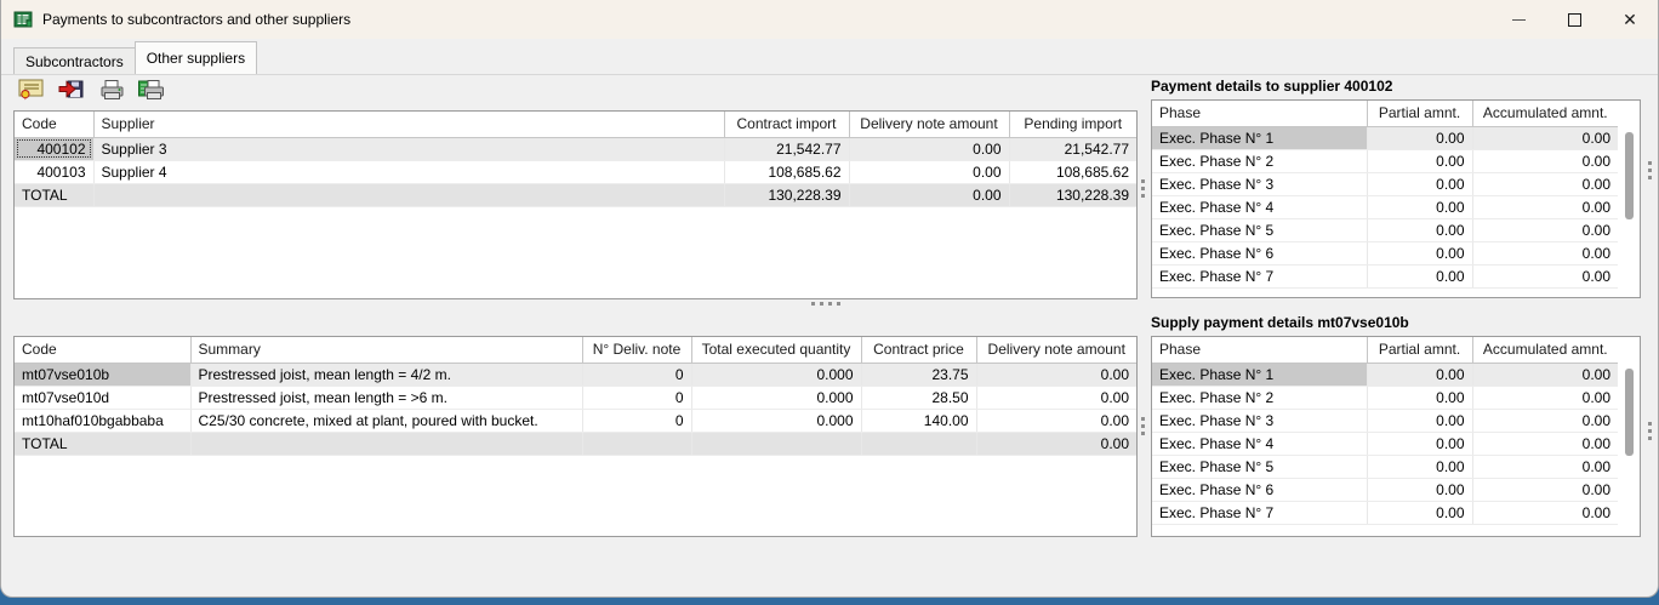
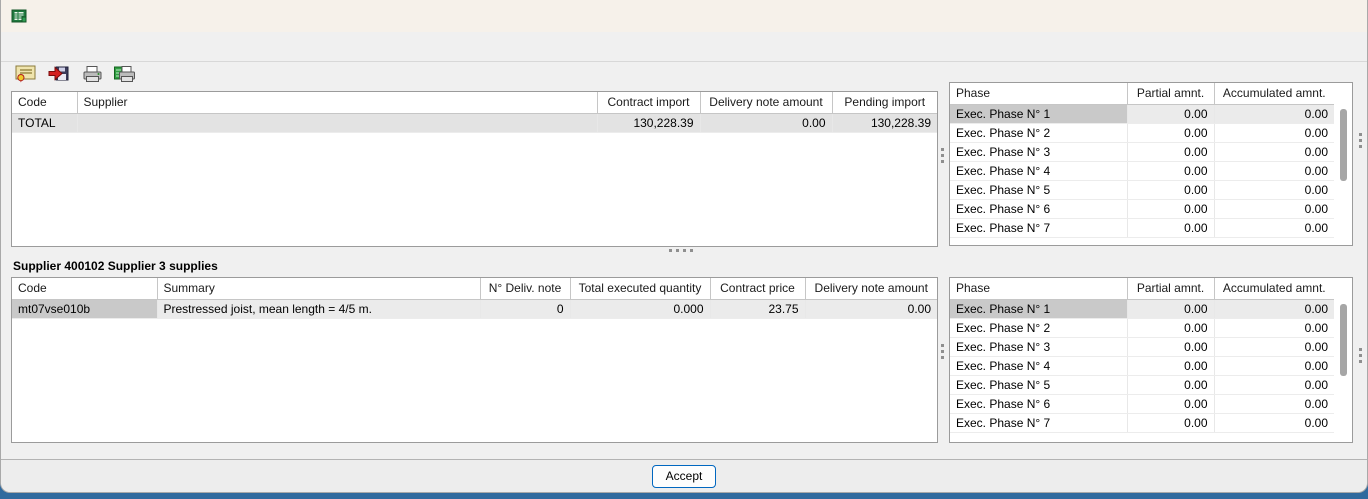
- Payments to subcontractors and other suppliers
- ✕
- Subcontractors
- Other suppliers
  Code	Supplier	Contract import	Delivery note amount	Pending import
- 400102	Supplier 3	21,542.77	0.00	21,542.77
- 400103	Supplier 4	108,685.62	0.00	108,685.62
  TOTAL		130,228.39	0.00	130,228.39
+ Supplier 400102 Supplier 3 supplies
  Code	Summary	N° Deliv. note	Total executed quantity	Contract price	Delivery note amount
- mt07vse010b	Prestressed joist, mean length = 4/2 m.	0	0.000	23.75	0.00
+ mt07vse010b	Prestressed joist, mean length = 4/5 m.	0	0.000	23.75	0.00
- mt07vse010d	Prestressed joist, mean length = >6 m.	0	0.000	28.50	0.00
- mt10haf010bgabbaba	C25/30 concrete, mixed at plant, poured with bucket.	0	0.000	140.00	0.00
- TOTAL					0.00
- Payment details to supplier 400102
  Phase	Partial amnt.	Accumulated amnt.
  Exec. Phase N° 1	0.00	0.00
  Exec. Phase N° 2	0.00	0.00
  Exec. Phase N° 3	0.00	0.00
  Exec. Phase N° 4	0.00	0.00
  Exec. Phase N° 5	0.00	0.00
  Exec. Phase N° 6	0.00	0.00
  Exec. Phase N° 7	0.00	0.00
- Supply payment details mt07vse010b
  Phase	Partial amnt.	Accumulated amnt.
  Exec. Phase N° 1	0.00	0.00
  Exec. Phase N° 2	0.00	0.00
  Exec. Phase N° 3	0.00	0.00
  Exec. Phase N° 4	0.00	0.00
  Exec. Phase N° 5	0.00	0.00
  Exec. Phase N° 6	0.00	0.00
  Exec. Phase N° 7	0.00	0.00
+ Accept
